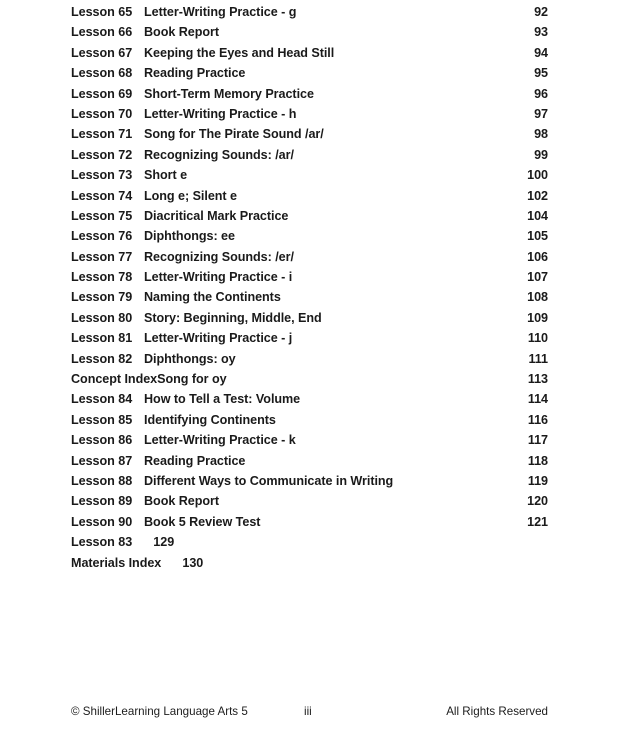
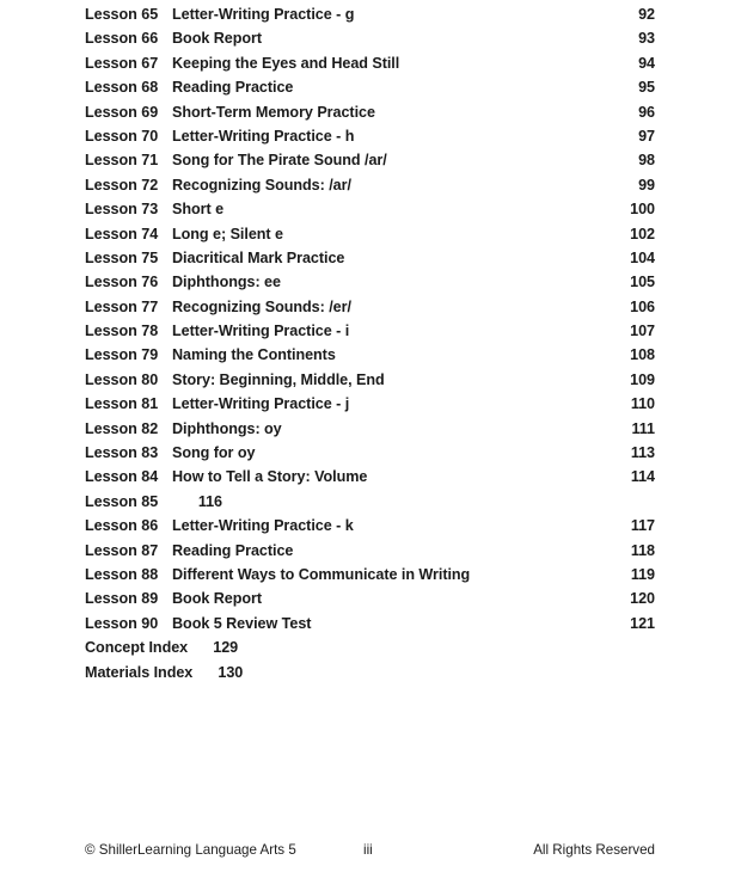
  Lesson 65
  Letter-Writing Practice - g
  92
  Lesson 66
  Book Report
  93
  Lesson 67
  Keeping the Eyes and Head Still
  94
  Lesson 68
  Reading Practice
  95
  Lesson 69
  Short-Term Memory Practice
  96
  Lesson 70
  Letter-Writing Practice - h
  97
  Lesson 71
  Song for The Pirate Sound /ar/
  98
  Lesson 72
  Recognizing Sounds: /ar/
  99
  Lesson 73
  Short e
  100
  Lesson 74
  Long e; Silent e
  102
  Lesson 75
  Diacritical Mark Practice
  104
  Lesson 76
  Diphthongs: ee
  105
  Lesson 77
  Recognizing Sounds: /er/
  106
  Lesson 78
  Letter-Writing Practice - i
  107
  Lesson 79
  Naming the Continents
  108
  Lesson 80
  Story: Beginning, Middle, End
  109
  Lesson 81
  Letter-Writing Practice - j
  110
  Lesson 82
  Diphthongs: oy
  111
- Concept Index
+ Lesson 83
  Song for oy
  113
  Lesson 84
- How to Tell a Test: Volume
+ How to Tell a Story: Volume
  114
  Lesson 85
- Identifying Continents
  116
  Lesson 86
  Letter-Writing Practice - k
  117
  Lesson 87
  Reading Practice
  118
  Lesson 88
  Different Ways to Communicate in Writing
  119
  Lesson 89
  Book Report
  120
  Lesson 90
  Book 5 Review Test
  121
- Lesson 83
+ Concept Index
  129
  Materials Index
  130
  © ShillerLearning Language Arts 5
  iii
  All Rights Reserved
